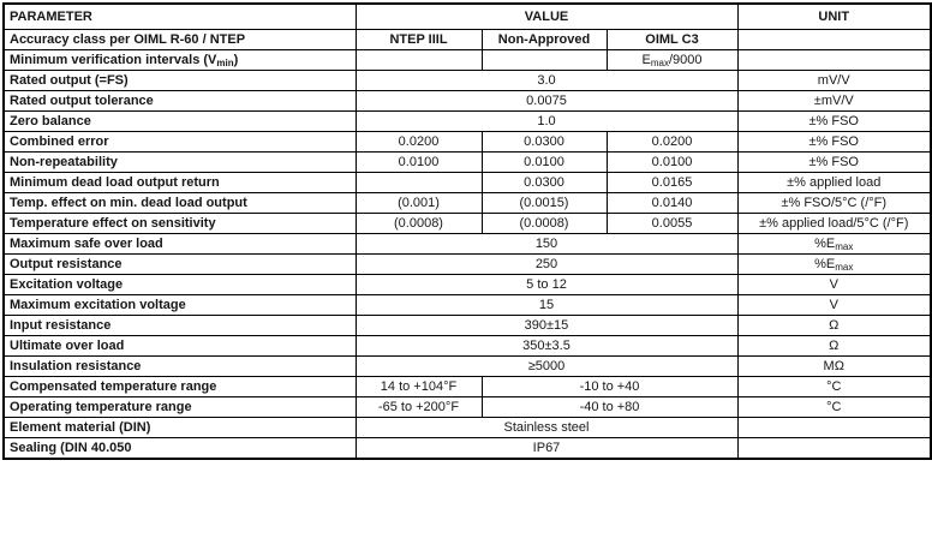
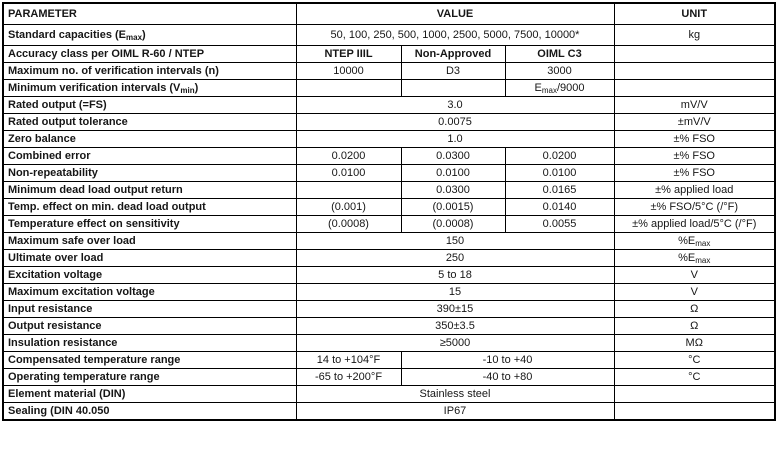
  PARAMETER	VALUE	UNIT
+ Standard capacities (Emax)	50, 100, 250, 500, 1000, 2500, 5000, 7500, 10000*	kg
  Accuracy class per OIML R-60 / NTEP	NTEP IIIL	Non-Approved	OIML C3
+ Maximum no. of verification intervals (n)	10000	D3	3000
  Minimum verification intervals (Vmin)			Emax/9000
  Rated output (=FS)	3.0	mV/V
  Rated output tolerance	0.0075	±mV/V
  Zero balance	1.0	±% FSO
  Combined error	0.0200	0.0300	0.0200	±% FSO
  Non-repeatability	0.0100	0.0100	0.0100	±% FSO
  Minimum dead load output return		0.0300	0.0165	±% applied load
  Temp. effect on min. dead load output	(0.001)	(0.0015)	0.0140	±% FSO/5°C (/°F)
  Temperature effect on sensitivity	(0.0008)	(0.0008)	0.0055	±% applied load/5°C (/°F)
  Maximum safe over load	150	%Emax
- Output resistance	250	%Emax
+ Ultimate over load	250	%Emax
- Excitation voltage	5 to 12	V
+ Excitation voltage	5 to 18	V
  Maximum excitation voltage	15	V
  Input resistance	390±15	Ω
- Ultimate over load	350±3.5	Ω
+ Output resistance	350±3.5	Ω
  Insulation resistance	≥5000	MΩ
  Compensated temperature range	14 to +104°F	-10 to +40	°C
  Operating temperature range	-65 to +200°F	-40 to +80	°C
  Element material (DIN)	Stainless steel
  Sealing (DIN 40.050	IP67
